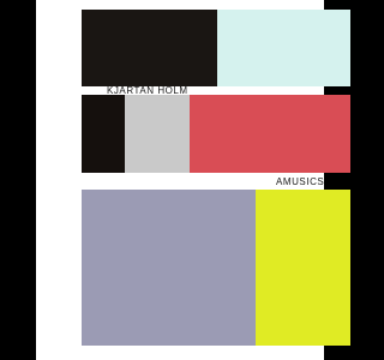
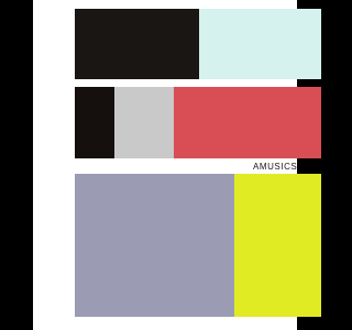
- KJARTAN HOLM
  AMUSICS
